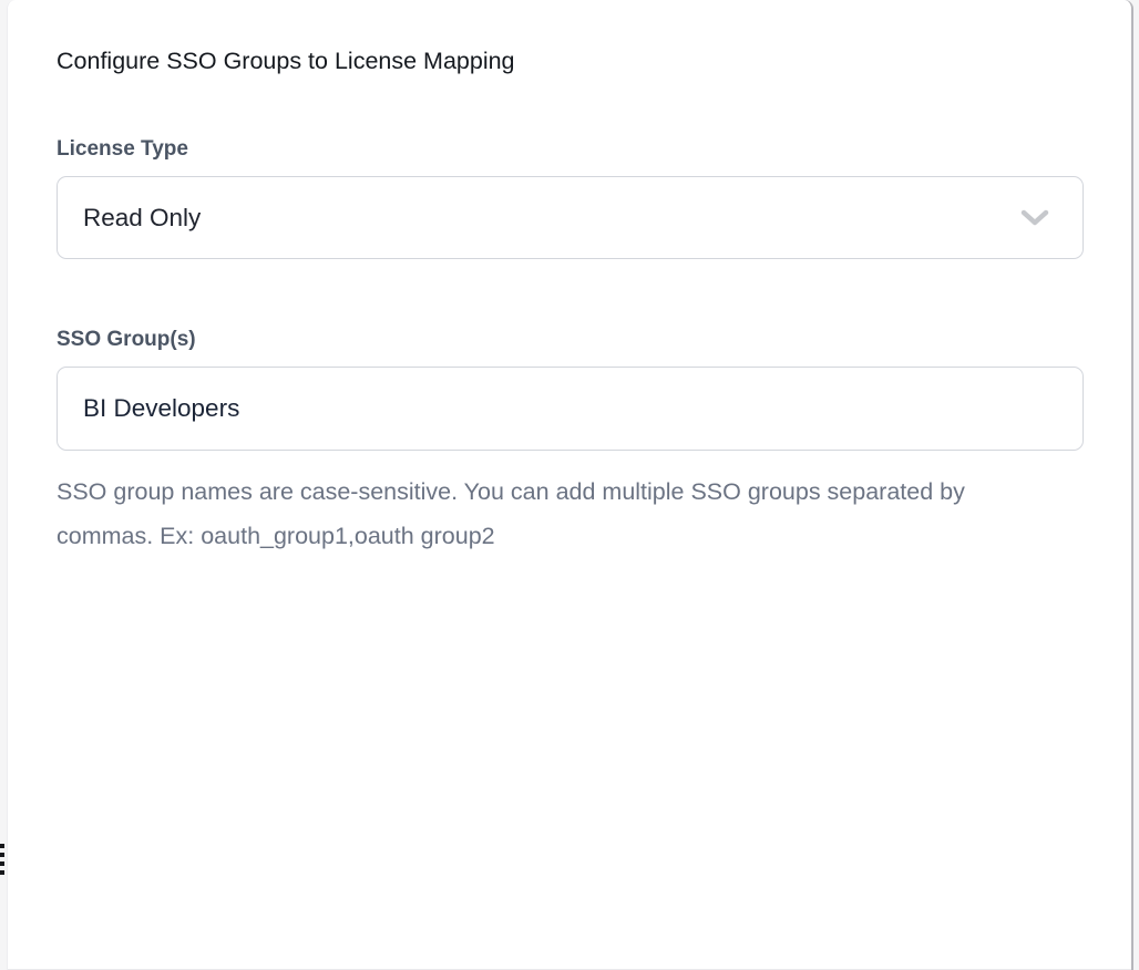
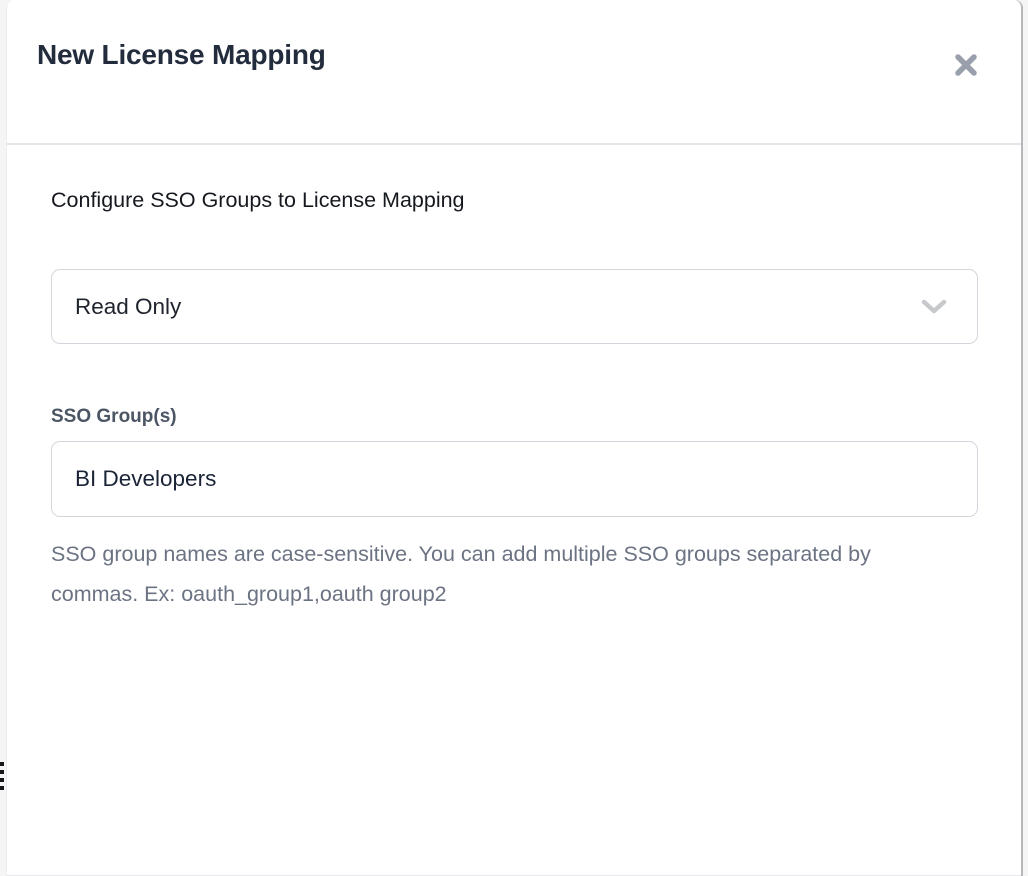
+ New License Mapping
  Configure SSO Groups to License Mapping
- License Type
  Read Only
  SSO Group(s)
  BI Developers
  SSO group names are case-sensitive. You can add multiple SSO groups separated by commas. Ex: oauth_group1,oauth group2
